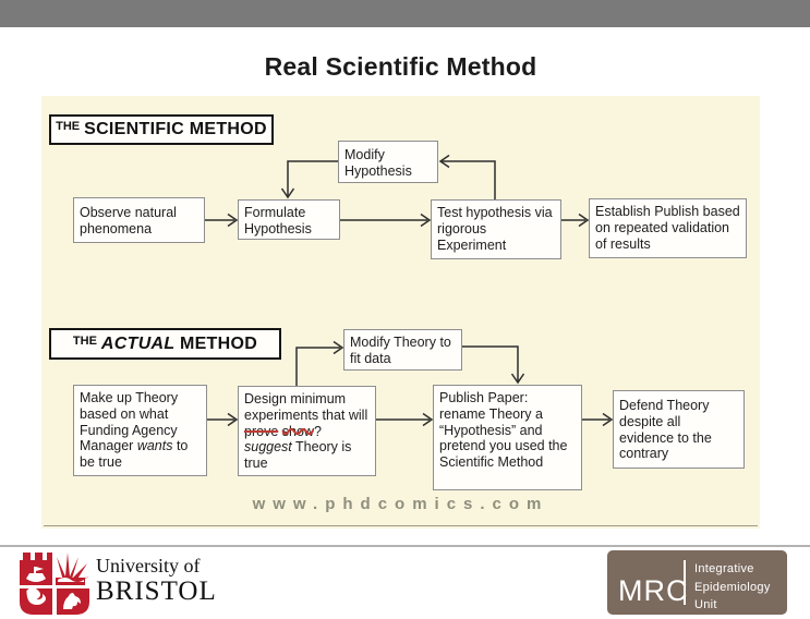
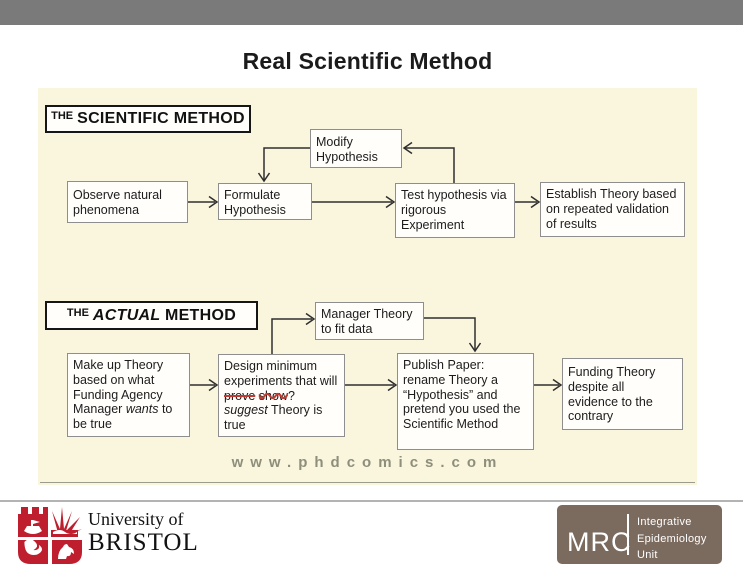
  Real Scientific Method
  THE
  SCIENTIFIC METHOD
  THE
  ACTUAL
  METHOD
  Observe natural phenomena
  Formulate Hypothesis
  Modify Hypothesis
  Test hypothesis via rigorous Experiment
- Establish Publish based on repeated validation of results
+ Establish Theory based on repeated validation of results
  Make up Theory based on what Funding Agency Manager wants to be true
  Design minimum experiments that will prove show? suggest Theory is true
- Modify Theory to fit data
+ Manager Theory to fit data
  Publish Paper: rename Theory a “Hypothesis” and pretend you used the Scientific Method
- Defend Theory despite all evidence to the contrary
+ Funding Theory despite all evidence to the contrary
  www.phdcomics.com
  University of
  BRISTOL
  MRC
  Integrative
  Epidemiology
  Unit
